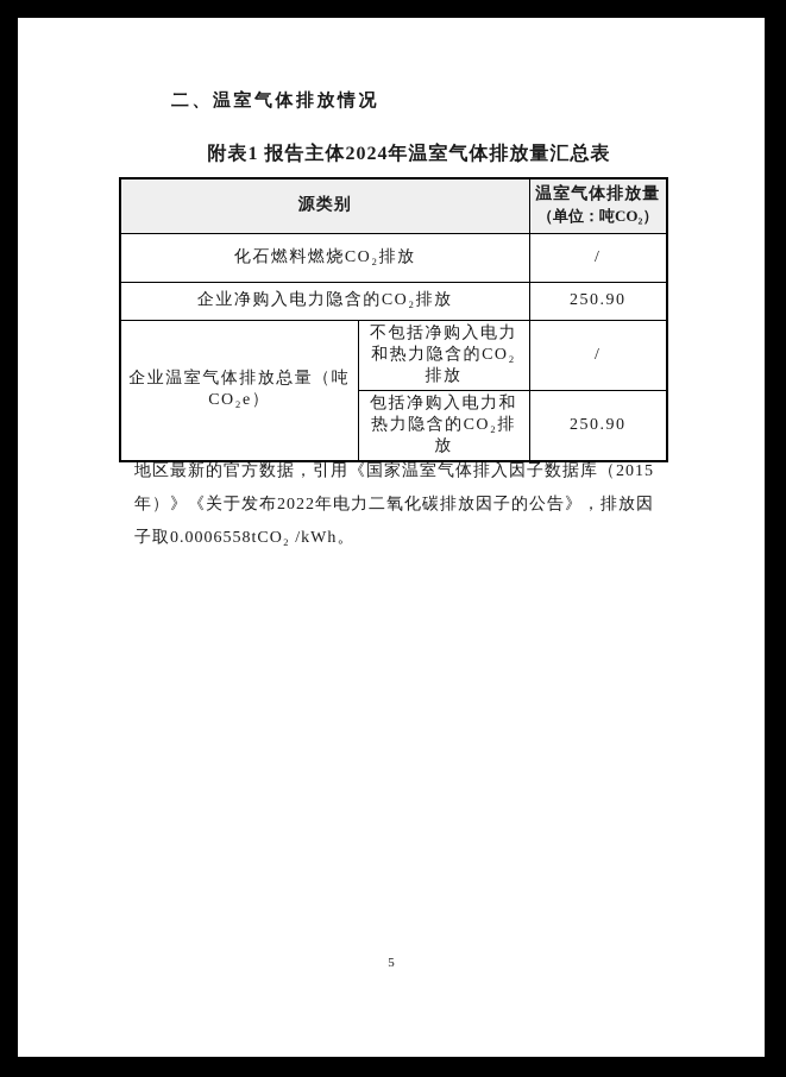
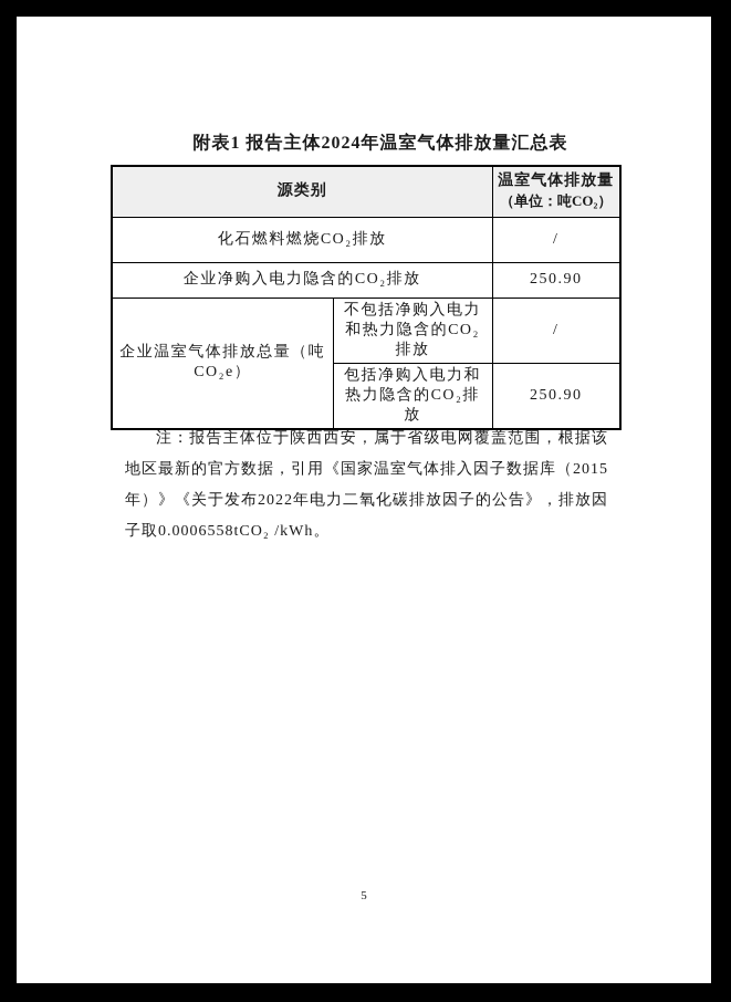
- 二、温室气体排放情况
  附表1 报告主体2024年温室气体排放量汇总表
  源类别	温室气体排放量 （单位：吨CO₂）
  化石燃料燃烧CO₂排放	/
  企业净购入电力隐含的CO₂排放	250.90
  企业温室气体排放总量（吨CO₂e）	不包括净购入电力和热力隐含的CO₂排放	/
  包括净购入电力和热力隐含的CO₂排放	250.90
+ 注：报告主体位于陕西西安，属于省级电网覆盖范围，根据该
  地区最新的官方数据，引用《国家温室气体排入因子数据库（2015
  年）》《关于发布2022年电力二氧化碳排放因子的公告》，排放因
  子取0.0006558tCO₂ /kWh。
  5
